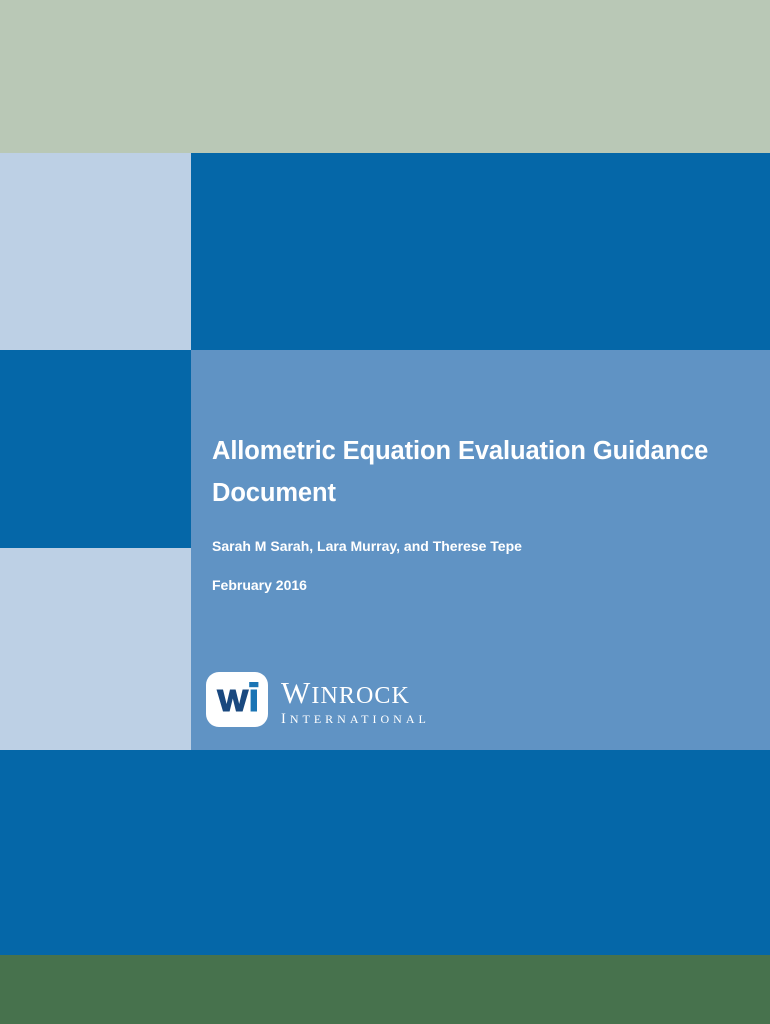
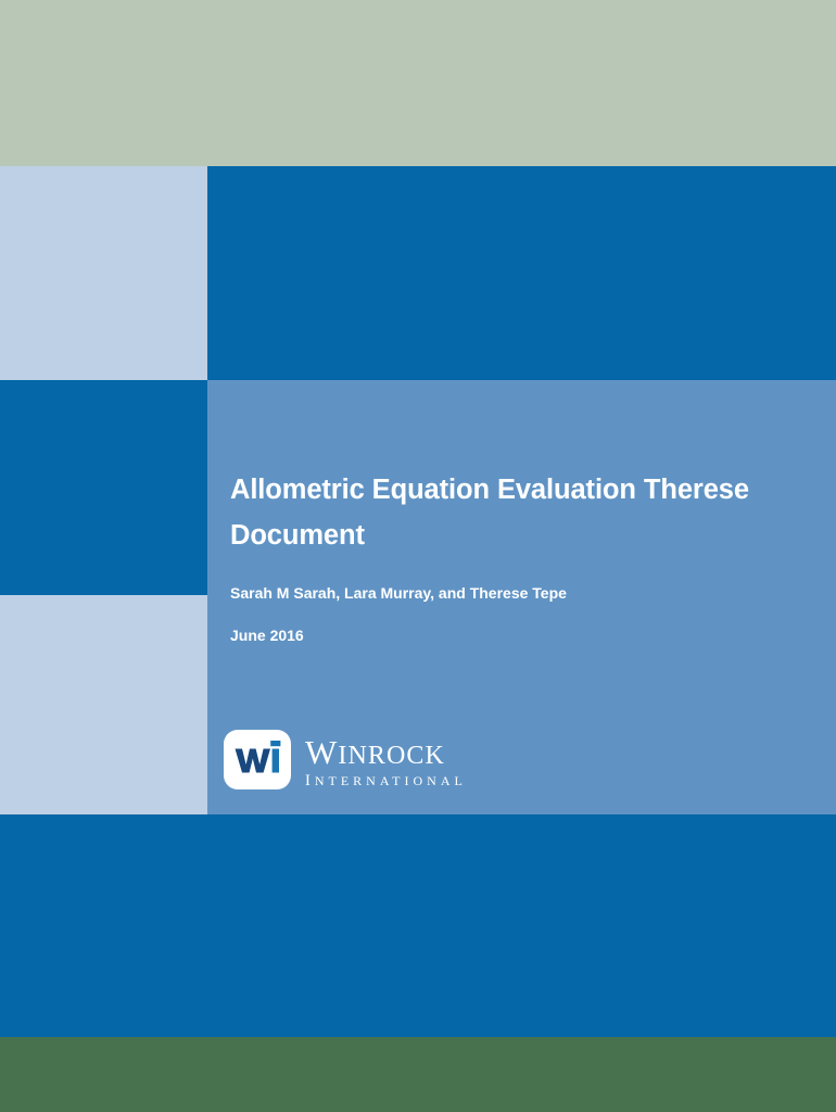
- Allometric Equation Evaluation Guidance Document
+ Allometric Equation Evaluation Therese Document
  Sarah M Sarah, Lara Murray, and Therese Tepe
- February 2016
+ June 2016
  WINROCK
  INTERNATIONAL
